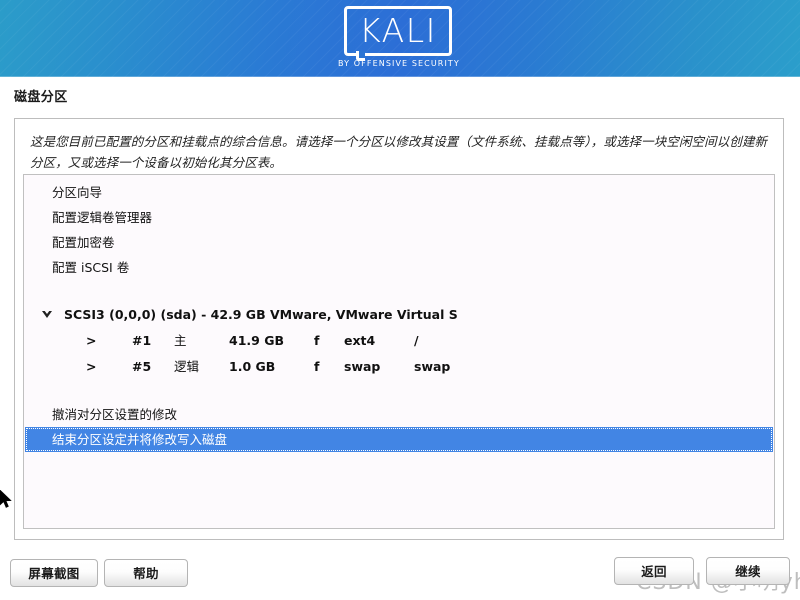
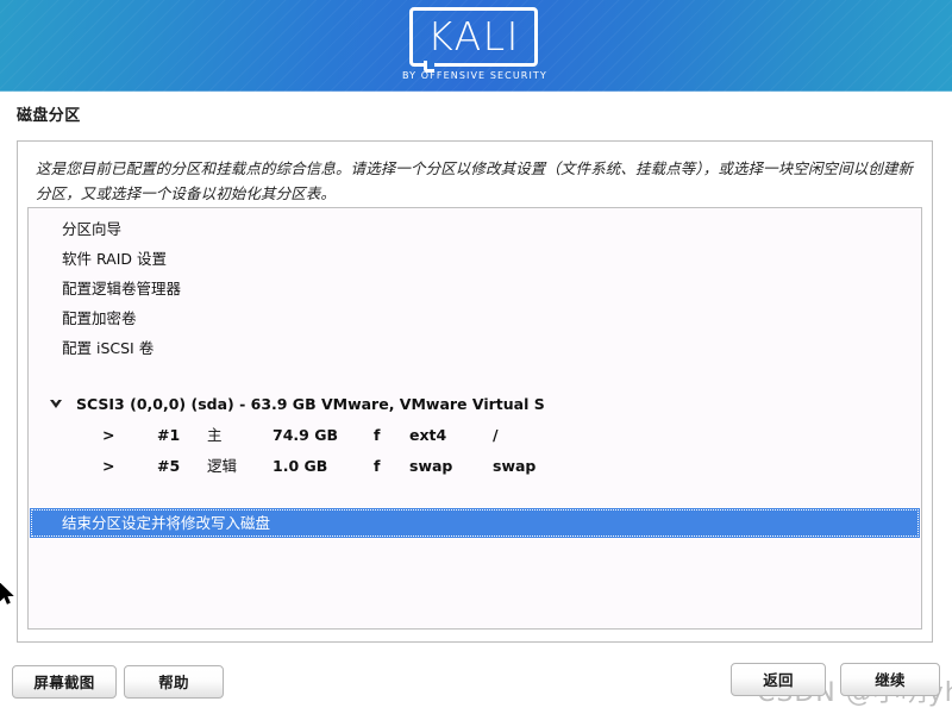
  KALI
  BY OFFENSIVE SECURITY
  磁盘分区
  这是您目前已配置的分区和挂载点的综合信息。请选择一个分区以修改其设置（文件系统、挂载点等），或选择一块空闲空间以创建新分区，又或选择一个设备以初始化其分区表。
  分区向导
+ 软件 RAID 设置
  配置逻辑卷管理器
  配置加密卷
  配置 iSCSI 卷
- SCSI3 (0,0,0) (sda) - 42.9 GB VMware, VMware Virtual S
+ SCSI3 (0,0,0) (sda) - 63.9 GB VMware, VMware Virtual S
  >
  #1
  主
- 41.9 GB
+ 74.9 GB
  f
  ext4
  /
  >
  #5
  逻辑
  1.0 GB
  f
  swap
  swap
- 撤消对分区设置的修改
  结束分区设定并将修改写入磁盘
  屏幕截图
  帮助
  返回
  继续
